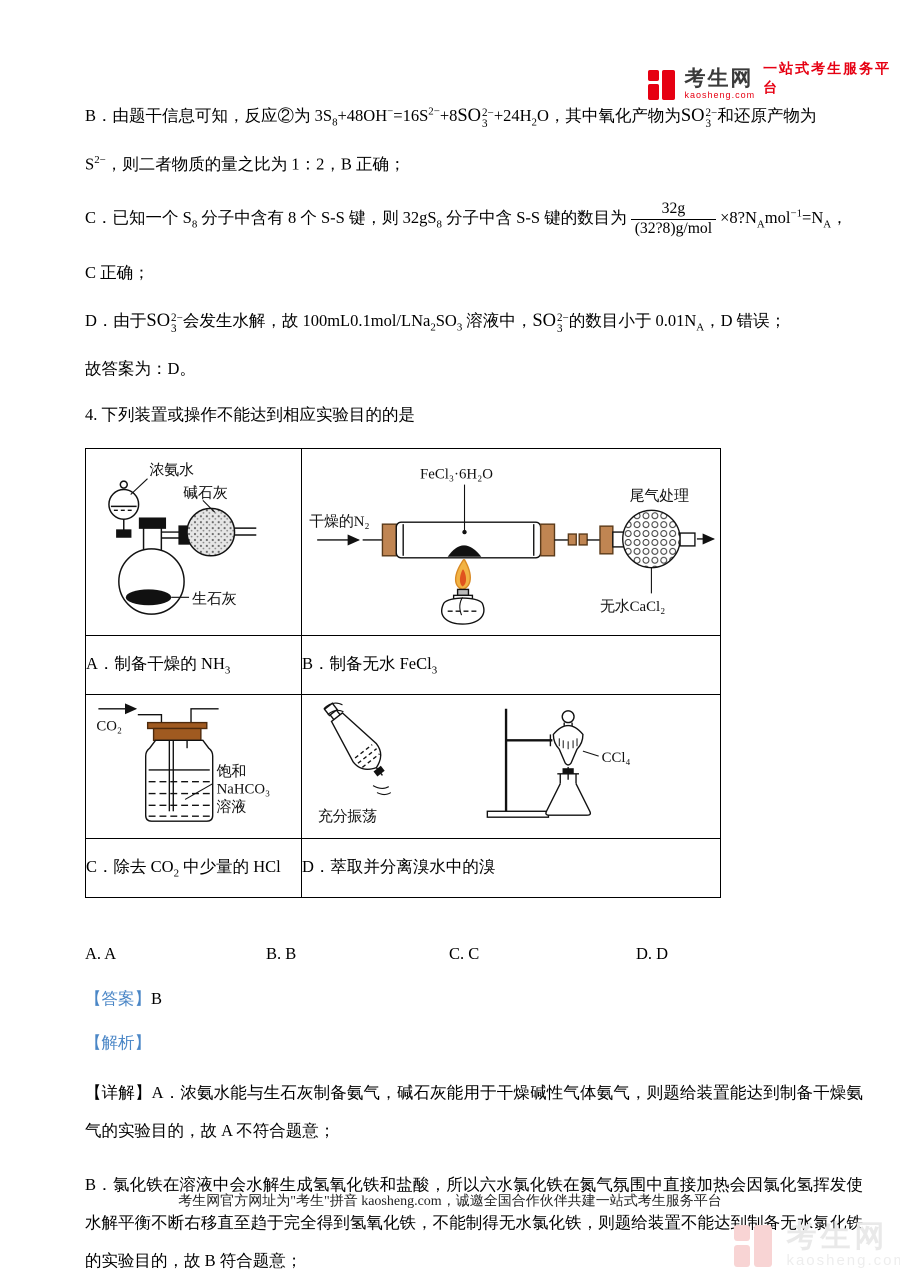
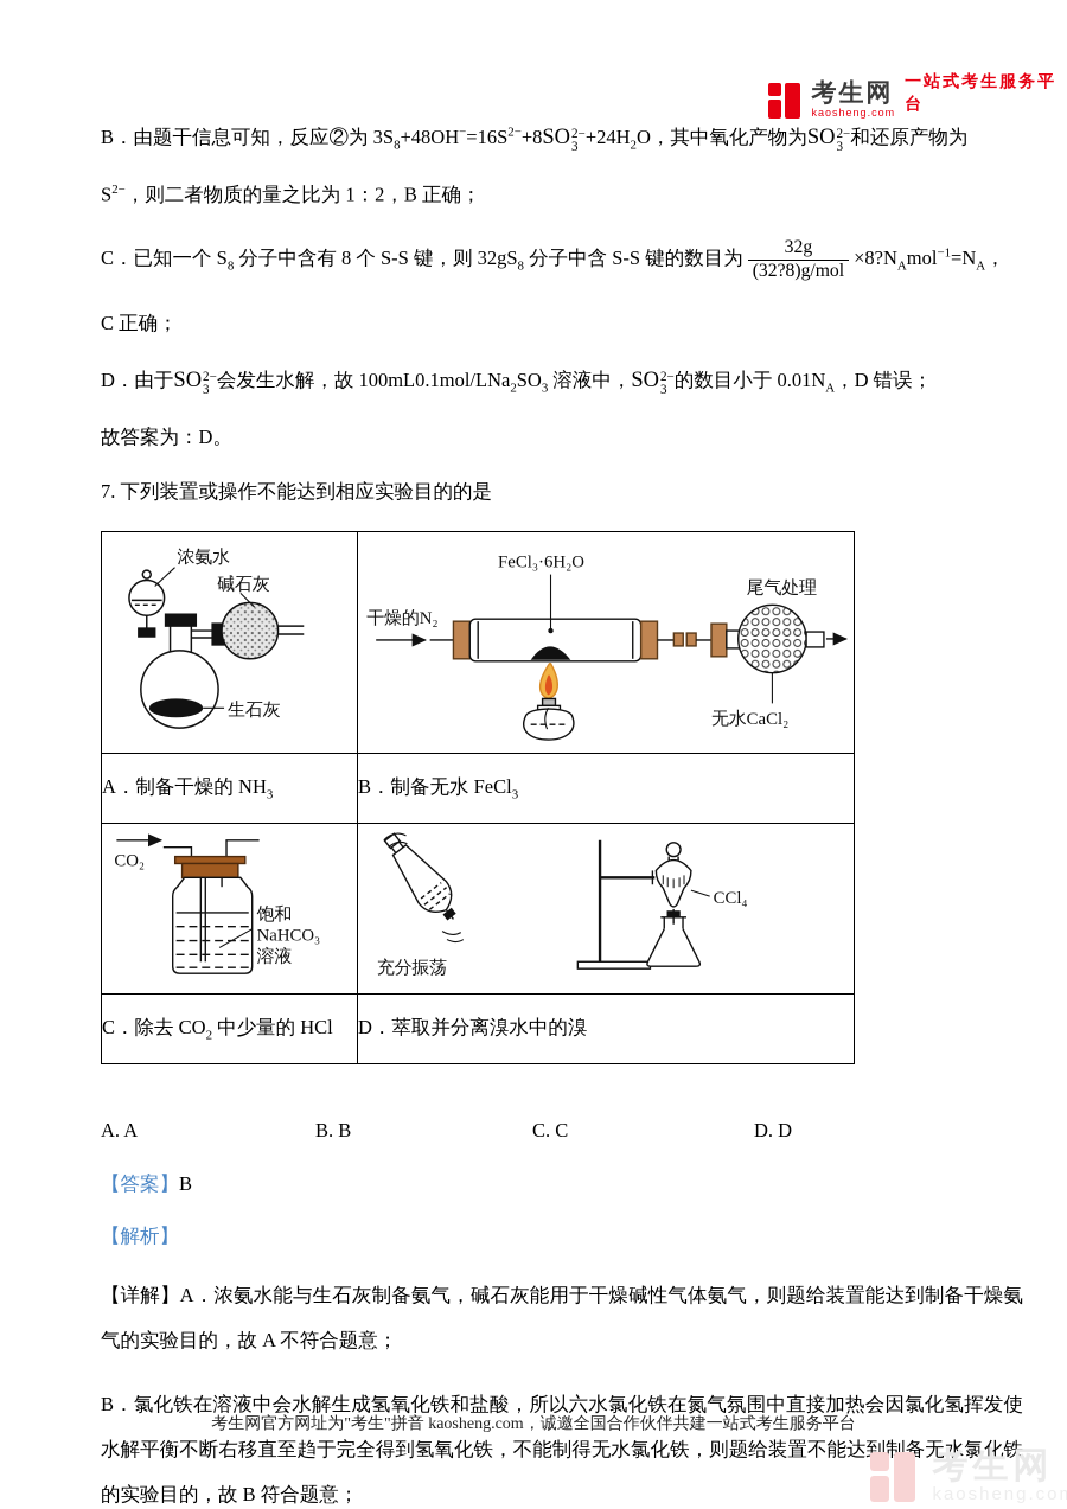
  考生网
  kaosheng.com
  一站式考生服务平台
  B．由题干信息可知，反应②为 3S8+48OH−=16S2−+8SO
  2−
  3
  +24H2O，其中氧化产物为SO
  2−
  3
  和还原产物为
  S2−，则二者物质的量之比为 1：2，B 正确；
  C．已知一个 S8 分子中含有 8 个 S-S 键，则 32gS8 分子中含 S-S 键的数目为
  32g
  (32?8)g/mol
  ×8?NAmol−1=NA，
  C 正确；
  D．由于SO
  2−
  3
  会发生水解，故 100mL0.1mol/LNa2SO3 溶液中，SO
  2−
  3
  的数目小于 0.01NA，D 错误；
  故答案为：D。
- 4. 下列装置或操作不能达到相应实验目的的是
+ 7. 下列装置或操作不能达到相应实验目的的是
  浓氨水 碱石灰 生石灰	干燥的N₂ FeCl₃·6H₂O 尾气处理 无水CaCl₂
  A．制备干燥的 NH3	B．制备无水 FeCl3
  CO₂ 饱和 NaHCO₃ 溶液	充分振荡 CCl₄
  C．除去 CO2 中少量的 HCl	D．萃取并分离溴水中的溴
  A. A
  B. B
  C. C
  D. D
  【答案】B
  【解析】
  【详解】A．浓氨水能与生石灰制备氨气，碱石灰能用于干燥碱性气体氨气，则题给装置能达到制备干燥氨气的实验目的，故 A 不符合题意；
  B．氯化铁在溶液中会水解生成氢氧化铁和盐酸，所以六水氯化铁在氮气氛围中直接加热会因氯化氢挥发使水解平衡不断右移直至趋于完全得到氢氧化铁，不能制得无水氯化铁，则题给装置不能达到制备无水氯化铁的实验目的，故 B 符合题意；
  考生网官方网址为"考生"拼音 kaosheng.com，诚邀全国合作伙伴共建一站式考生服务平台
  考生网
